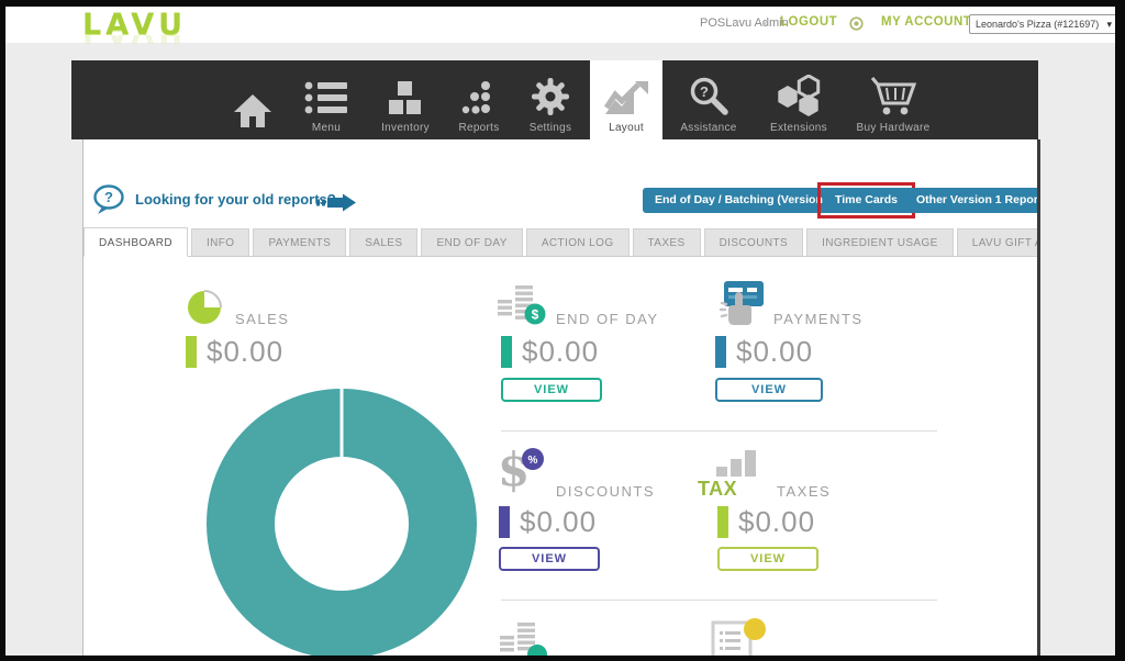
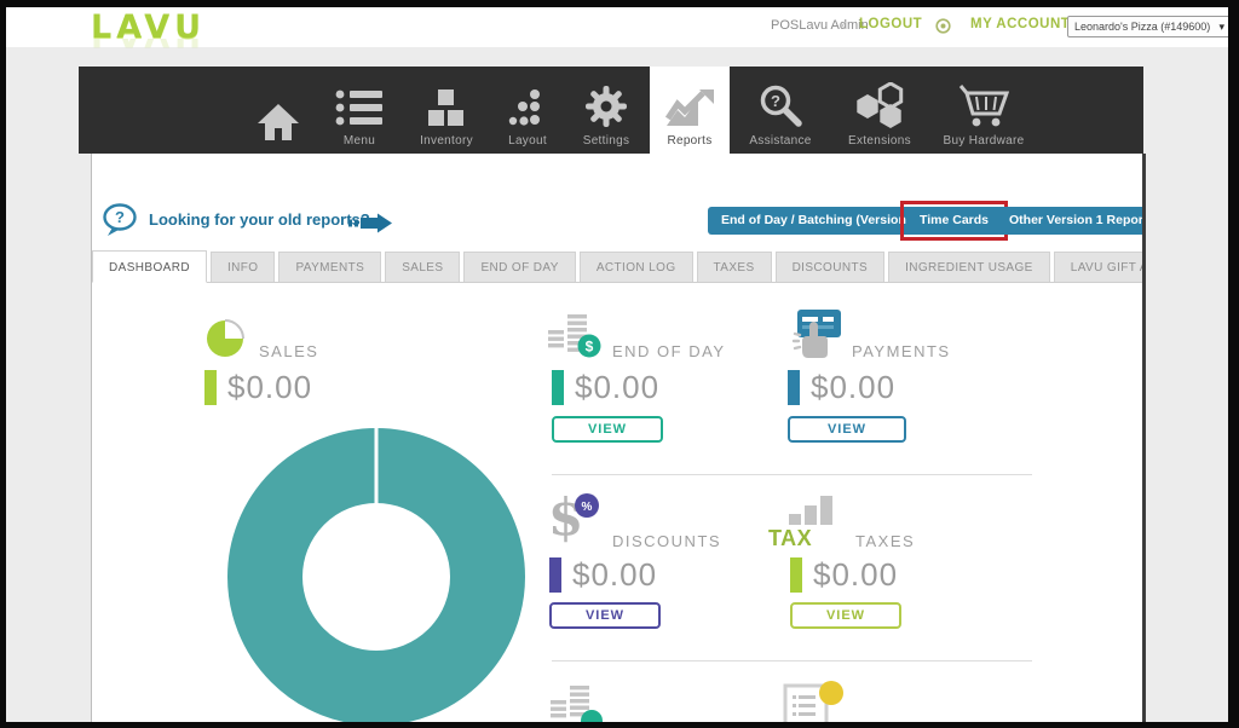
  LAVU
  POSLavu Admin
  ‹
  LOGOUT
  MY ACCOUNT
- Leonardo's Pizza (#121697)
+ Leonardo's Pizza (#149600)
  ▾
  Menu
  Inventory
- Reports
+ Layout
  Settings
- Layout
+ Reports
  ?
  Assistance
  Extensions
  Buy Hardware
  ?
  Looking for your old repor
  End of Day / Batching (Version
  Time Cards
  Other Version 1 Repor
  DASHBOARD
  INFO
  PAYMENTS
  SALES
  END OF DAY
  ACTION LOG
  TAXES
  DISCOUNTS
  INGREDIENT USAGE
  SALES
  $0.00
  $
  END OF DAY
  $0.00
  VIEW
  PAYMENTS
  $0.00
  VIEW
  $
  %
  DISCOUNTS
  $0.00
  VIEW
  TAX
  TAXES
  $0.00
  VIEW
